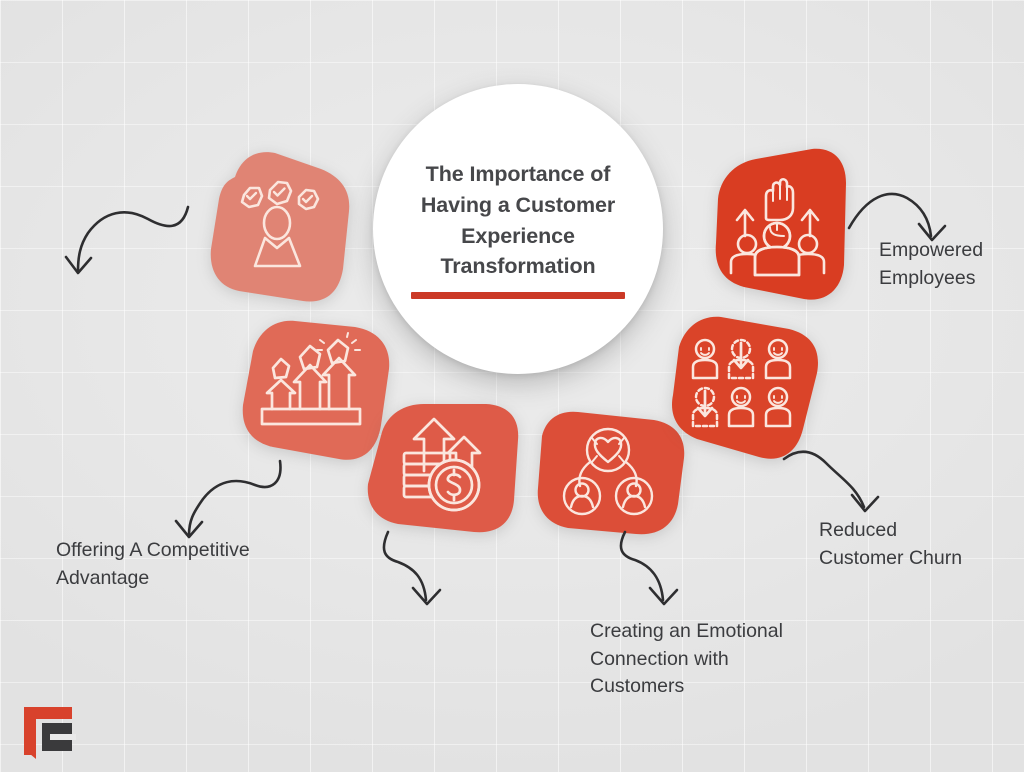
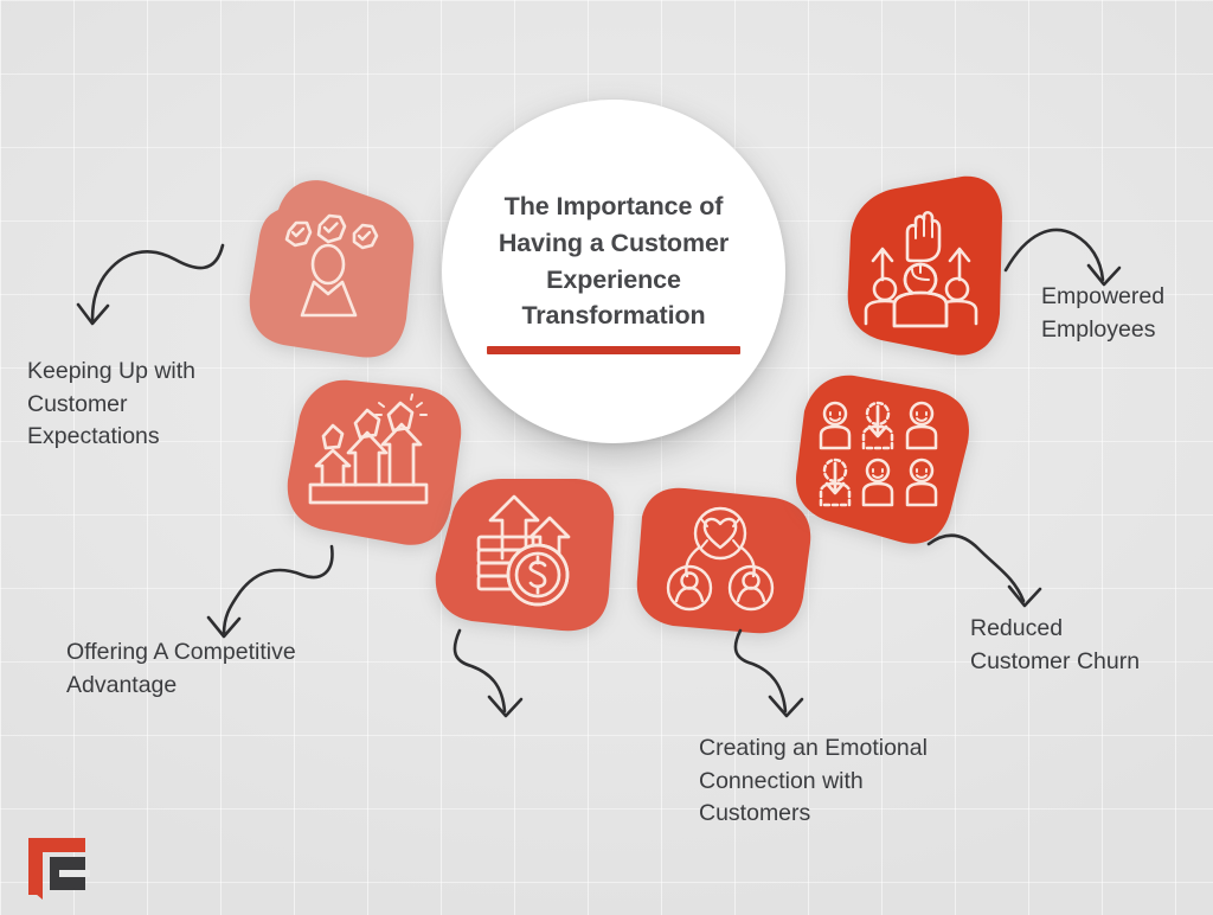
+ Keeping Up with
+ Customer
+ Expectations
  Offering A Competitive
  Advantage
  Creating an Emotional
  Connection with
  Customers
  Reduced
  Customer Churn
  Empowered
  Employees
  The Importance of
  Having a Customer
  Experience
  Transformation
